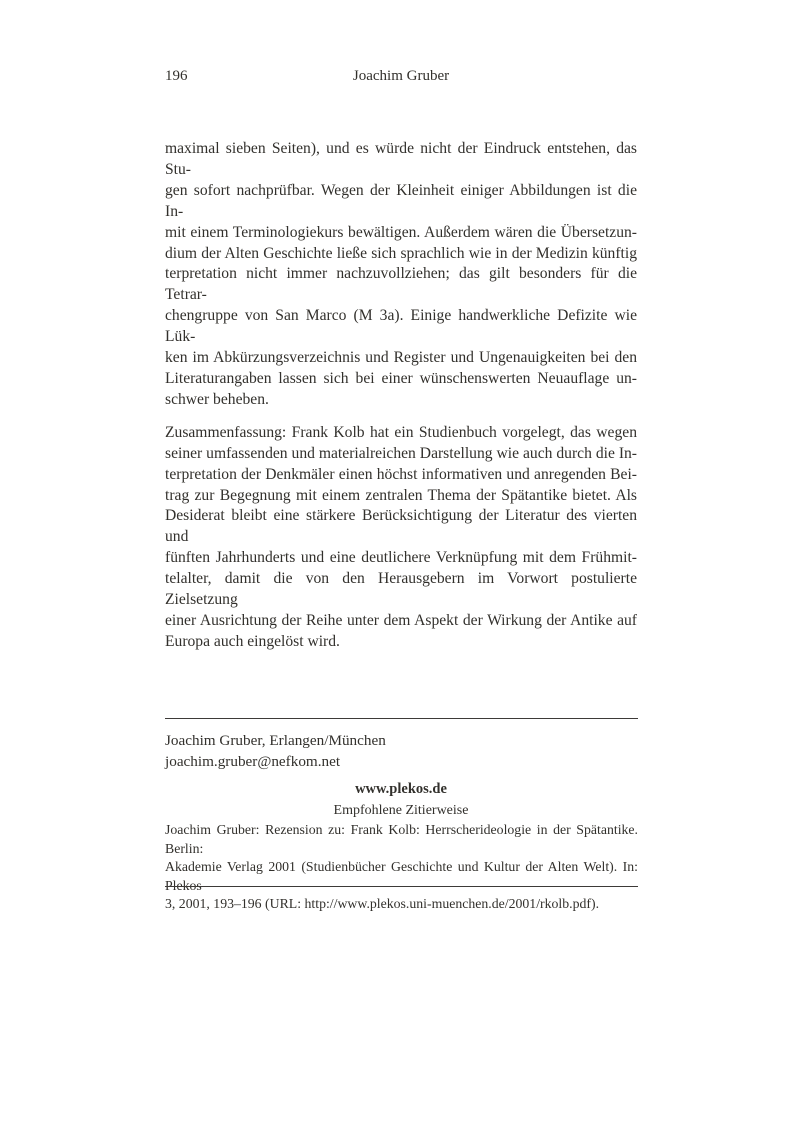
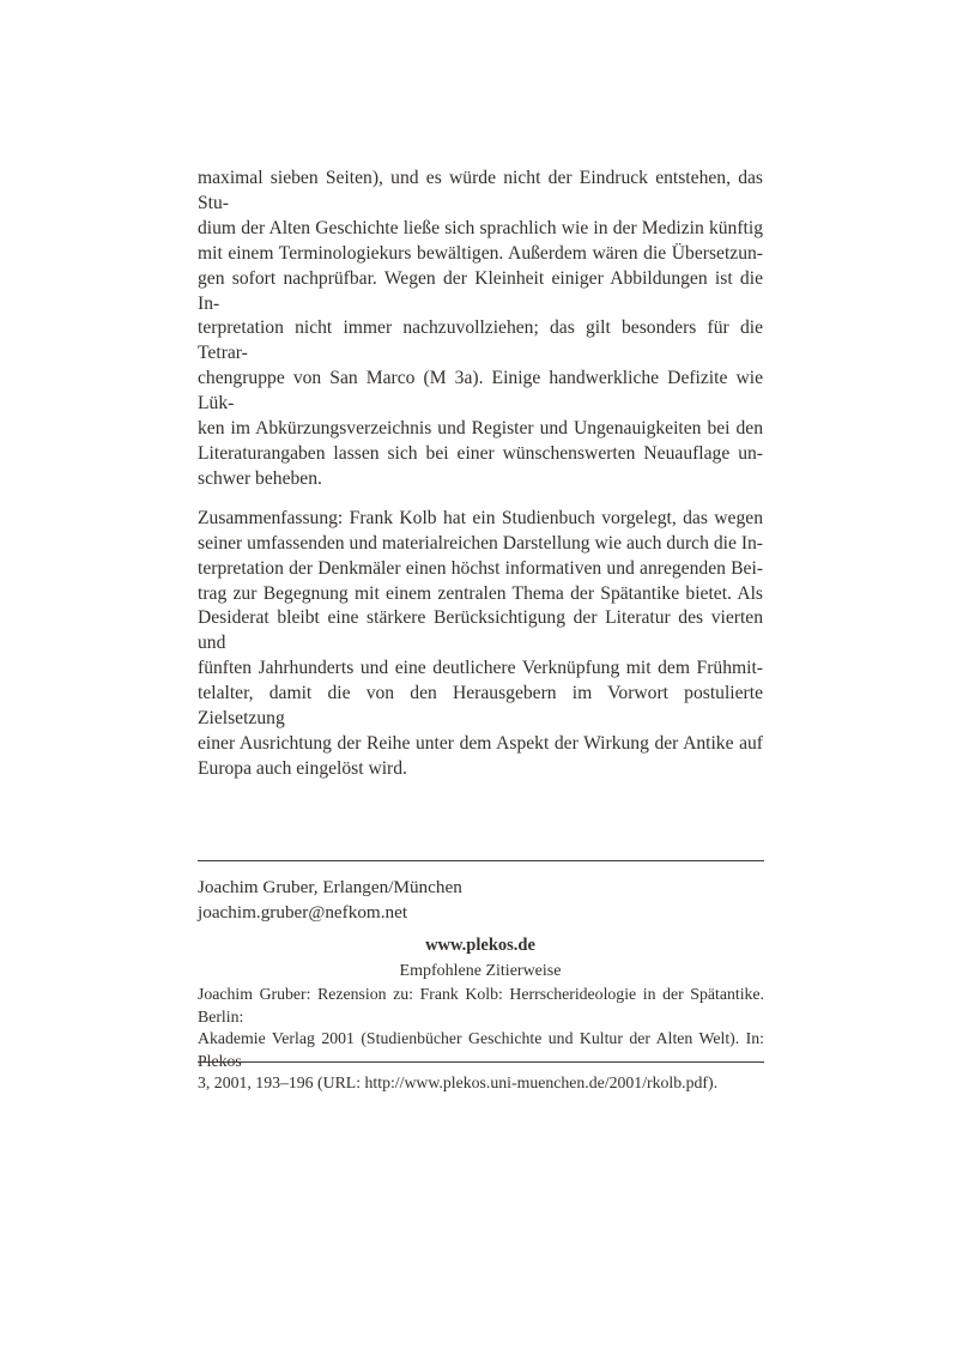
- 196
- Joachim Gruber
  maximal sieben Seiten), und es würde nicht der Eindruck entstehen, das Stu-
- gen sofort nachprüfbar. Wegen der Kleinheit einiger Abbildungen ist die In-
+ dium der Alten Geschichte ließe sich sprachlich wie in der Medizin künftig
  mit einem Terminologiekurs bewältigen. Außerdem wären die Übersetzun-
- dium der Alten Geschichte ließe sich sprachlich wie in der Medizin künftig
+ gen sofort nachprüfbar. Wegen der Kleinheit einiger Abbildungen ist die In-
  terpretation nicht immer nachzuvollziehen; das gilt besonders für die Tetrar-
  chengruppe von San Marco (M 3a). Einige handwerkliche Defizite wie Lük-
  ken im Abkürzungsverzeichnis und Register und Ungenauigkeiten bei den
  Literaturangaben lassen sich bei einer wünschenswerten Neuauflage un-
  schwer beheben.
  Zusammenfassung: Frank Kolb hat ein Studienbuch vorgelegt, das wegen
  seiner umfassenden und materialreichen Darstellung wie auch durch die In-
  terpretation der Denkmäler einen höchst informativen und anregenden Bei-
  trag zur Begegnung mit einem zentralen Thema der Spätantike bietet. Als
  Desiderat bleibt eine stärkere Berücksichtigung der Literatur des vierten und
  fünften Jahrhunderts und eine deutlichere Verknüpfung mit dem Frühmit-
  telalter, damit die von den Herausgebern im Vorwort postulierte Zielsetzung
  einer Ausrichtung der Reihe unter dem Aspekt der Wirkung der Antike auf
  Europa auch eingelöst wird.
  Joachim Gruber, Erlangen/München
  joachim.gruber@nefkom.net
  www.plekos.de
  Empfohlene Zitierweise
  Joachim Gruber: Rezension zu: Frank Kolb: Herrscherideologie in der Spätantike. Berlin:
  Akademie Verlag 2001 (Studienbücher Geschichte und Kultur der Alten Welt). In: Plekos
  3, 2001, 193–196 (URL: http://www.plekos.uni-muenchen.de/2001/rkolb.pdf).
